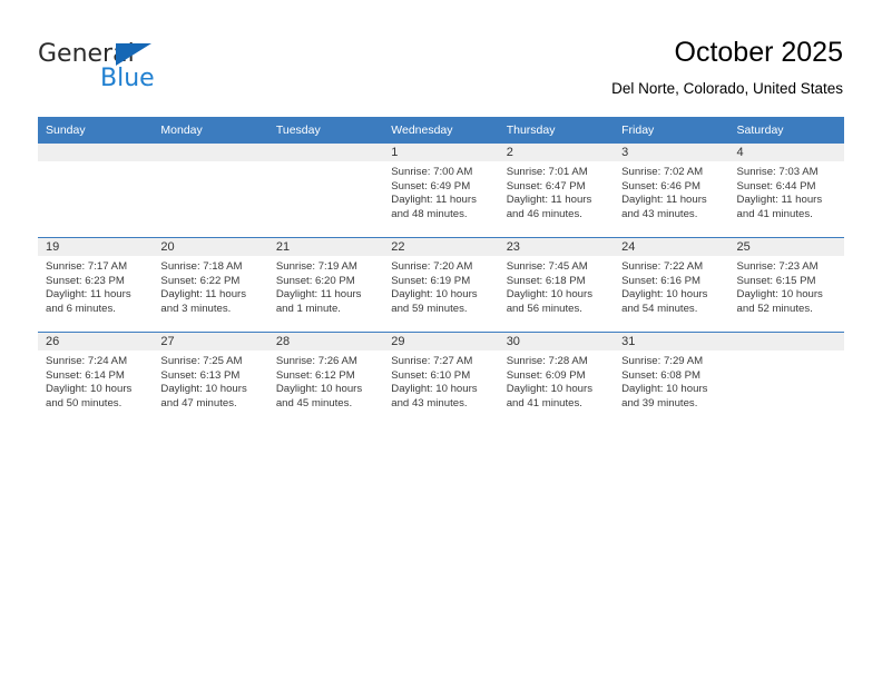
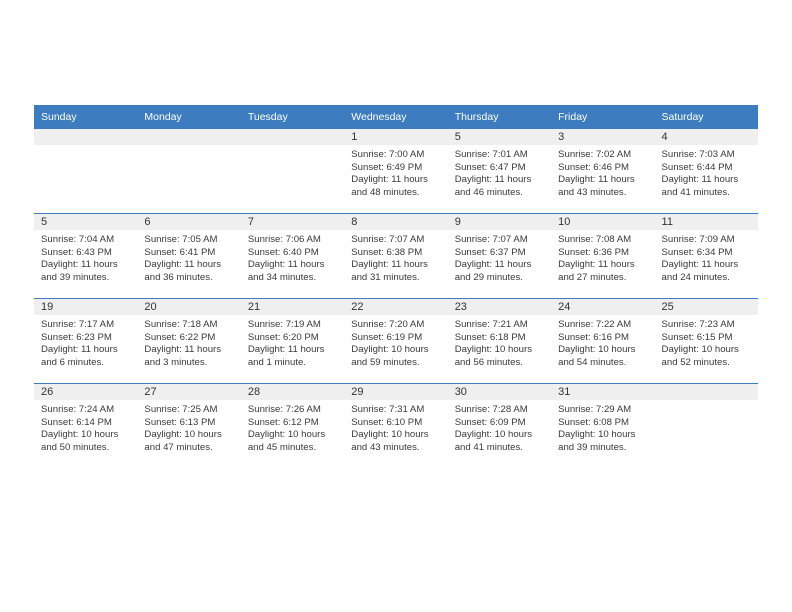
- General
- Blue
- October 2025
- Del Norte, Colorado, United States
  Sunday	Monday	Tuesday	Wednesday	Thursday	Friday	Saturday
- 			1Sunrise: 7:00 AMSunset: 6:49 PMDaylight: 11 hoursand 48 minutes.	2Sunrise: 7:01 AMSunset: 6:47 PMDaylight: 11 hoursand 46 minutes.	3Sunrise: 7:02 AMSunset: 6:46 PMDaylight: 11 hoursand 43 minutes.	4Sunrise: 7:03 AMSunset: 6:44 PMDaylight: 11 hoursand 41 minutes.
+ 			1Sunrise: 7:00 AMSunset: 6:49 PMDaylight: 11 hoursand 48 minutes.	5Sunrise: 7:01 AMSunset: 6:47 PMDaylight: 11 hoursand 46 minutes.	3Sunrise: 7:02 AMSunset: 6:46 PMDaylight: 11 hoursand 43 minutes.	4Sunrise: 7:03 AMSunset: 6:44 PMDaylight: 11 hoursand 41 minutes.
+ 5Sunrise: 7:04 AMSunset: 6:43 PMDaylight: 11 hoursand 39 minutes.	6Sunrise: 7:05 AMSunset: 6:41 PMDaylight: 11 hoursand 36 minutes.	7Sunrise: 7:06 AMSunset: 6:40 PMDaylight: 11 hoursand 34 minutes.	8Sunrise: 7:07 AMSunset: 6:38 PMDaylight: 11 hoursand 31 minutes.	9Sunrise: 7:07 AMSunset: 6:37 PMDaylight: 11 hoursand 29 minutes.	10Sunrise: 7:08 AMSunset: 6:36 PMDaylight: 11 hoursand 27 minutes.	11Sunrise: 7:09 AMSunset: 6:34 PMDaylight: 11 hoursand 24 minutes.
- 19Sunrise: 7:17 AMSunset: 6:23 PMDaylight: 11 hoursand 6 minutes.	20Sunrise: 7:18 AMSunset: 6:22 PMDaylight: 11 hoursand 3 minutes.	21Sunrise: 7:19 AMSunset: 6:20 PMDaylight: 11 hoursand 1 minute.	22Sunrise: 7:20 AMSunset: 6:19 PMDaylight: 10 hoursand 59 minutes.	23Sunrise: 7:45 AMSunset: 6:18 PMDaylight: 10 hoursand 56 minutes.	24Sunrise: 7:22 AMSunset: 6:16 PMDaylight: 10 hoursand 54 minutes.	25Sunrise: 7:23 AMSunset: 6:15 PMDaylight: 10 hoursand 52 minutes.
+ 19Sunrise: 7:17 AMSunset: 6:23 PMDaylight: 11 hoursand 6 minutes.	20Sunrise: 7:18 AMSunset: 6:22 PMDaylight: 11 hoursand 3 minutes.	21Sunrise: 7:19 AMSunset: 6:20 PMDaylight: 11 hoursand 1 minute.	22Sunrise: 7:20 AMSunset: 6:19 PMDaylight: 10 hoursand 59 minutes.	23Sunrise: 7:21 AMSunset: 6:18 PMDaylight: 10 hoursand 56 minutes.	24Sunrise: 7:22 AMSunset: 6:16 PMDaylight: 10 hoursand 54 minutes.	25Sunrise: 7:23 AMSunset: 6:15 PMDaylight: 10 hoursand 52 minutes.
- 26Sunrise: 7:24 AMSunset: 6:14 PMDaylight: 10 hoursand 50 minutes.	27Sunrise: 7:25 AMSunset: 6:13 PMDaylight: 10 hoursand 47 minutes.	28Sunrise: 7:26 AMSunset: 6:12 PMDaylight: 10 hoursand 45 minutes.	29Sunrise: 7:27 AMSunset: 6:10 PMDaylight: 10 hoursand 43 minutes.	30Sunrise: 7:28 AMSunset: 6:09 PMDaylight: 10 hoursand 41 minutes.	31Sunrise: 7:29 AMSunset: 6:08 PMDaylight: 10 hoursand 39 minutes.
+ 26Sunrise: 7:24 AMSunset: 6:14 PMDaylight: 10 hoursand 50 minutes.	27Sunrise: 7:25 AMSunset: 6:13 PMDaylight: 10 hoursand 47 minutes.	28Sunrise: 7:26 AMSunset: 6:12 PMDaylight: 10 hoursand 45 minutes.	29Sunrise: 7:31 AMSunset: 6:10 PMDaylight: 10 hoursand 43 minutes.	30Sunrise: 7:28 AMSunset: 6:09 PMDaylight: 10 hoursand 41 minutes.	31Sunrise: 7:29 AMSunset: 6:08 PMDaylight: 10 hoursand 39 minutes.
